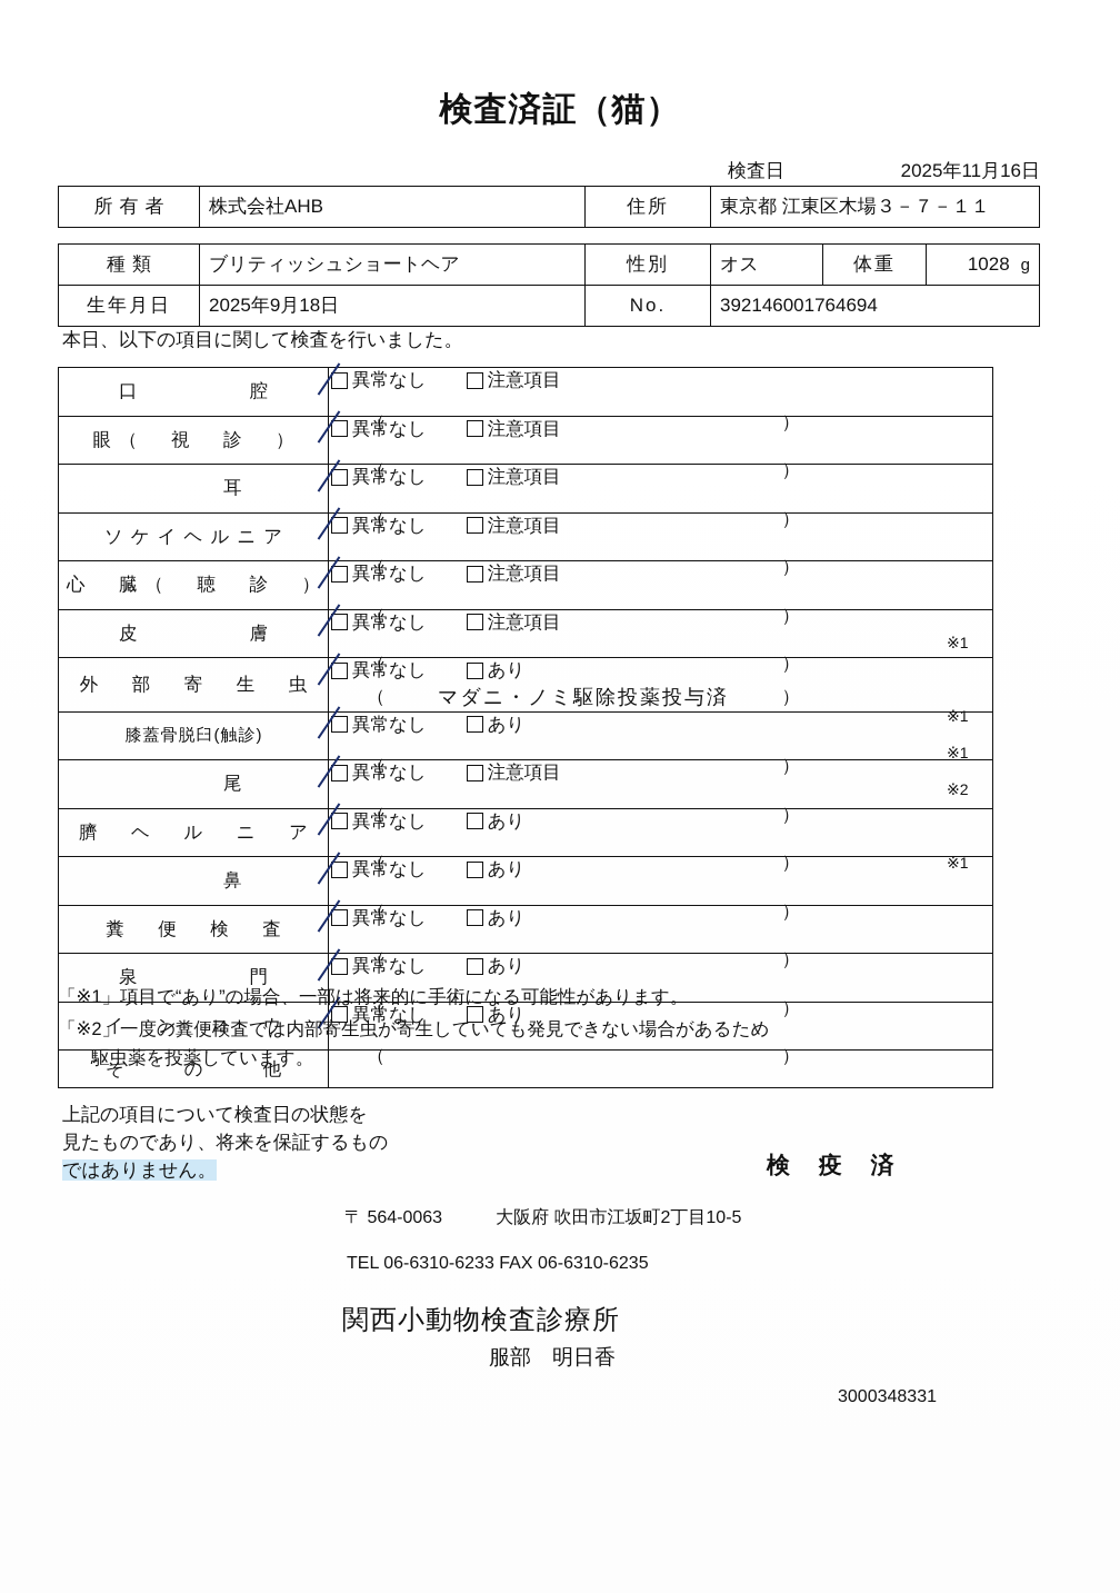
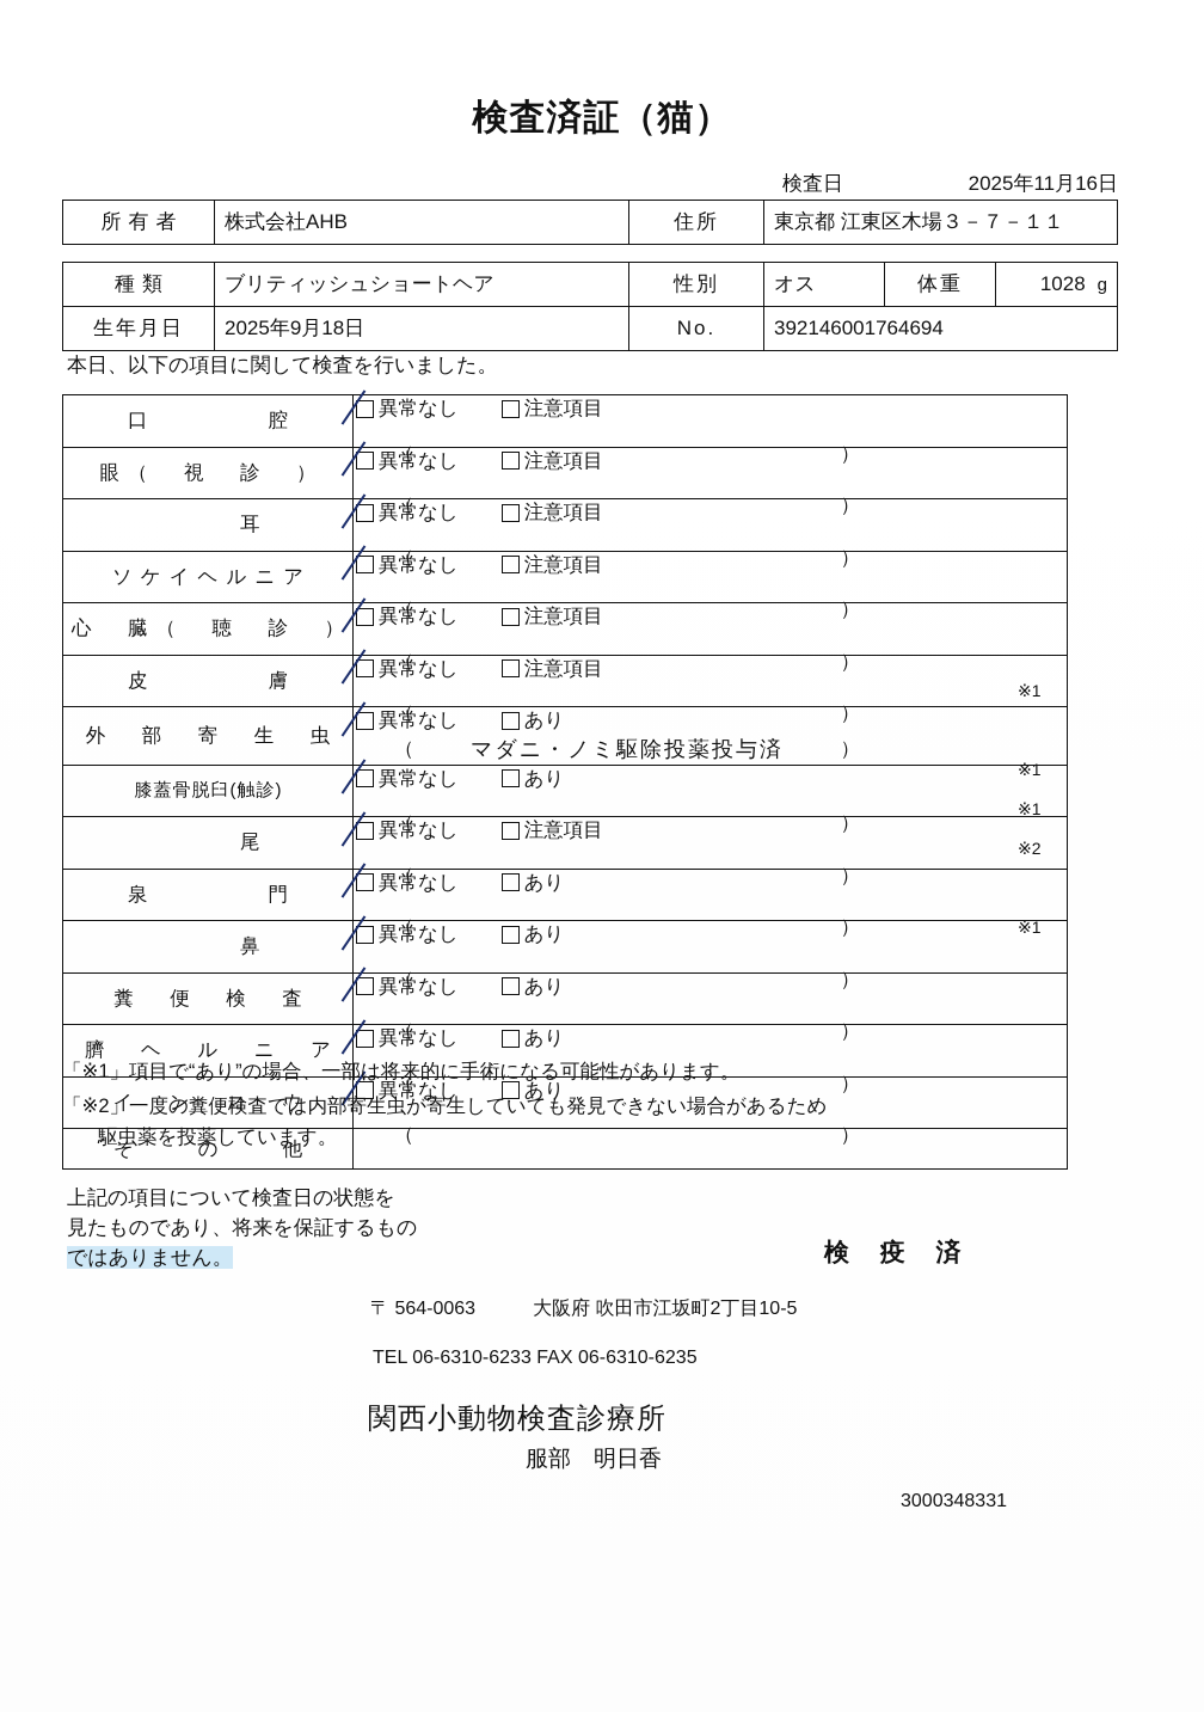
  検査済証（猫）
  検査日
  2025年11月16日
  所有者	株式会社AHB	住所	東京都 江東区木場３－７－１１
  種類	ブリティッシュショートヘア	性別	オス	体重	1028 g
  生年月日	2025年9月18日	No.	392146001764694
  本日、以下の項目に関して検査を行いました。
  口 腔	異常なし 注意項目（ ）
  眼（ 視 診 ）	異常なし 注意項目（ ）
  耳	異常なし 注意項目（ ）
  ソケイヘルニア	異常なし 注意項目（ ）
  心 臓（ 聴 診 ）	異常なし 注意項目（ ）
  皮 膚	異常なし 注意項目（ ）
  外 部 寄 生 虫	異常なし あり（ マダニ・ノミ駆除投薬投与済 ）
  膝蓋骨脱臼(触診)	異常なし あり（ ）
  尾	異常なし 注意項目（ ）
- 臍 ヘ ル ニ ア	異常なし あり（ ）
+ 泉 門	異常なし あり（ ）
  鼻	異常なし あり（ ）
  糞 便 検 査	異常なし あり（ ）
- 泉 門	異常なし あり（ ）
+ 臍 ヘ ル ニ ア	異常なし あり（ ）
  イ ン コ ウ	異常なし あり（ ）
  そ の 他
  「※1」項目で“あり”の場合、一部は将来的に手術になる可能性があります。
  「※2」一度の糞便検査では内部寄生虫が寄生していても発見できない場合があるため
  駆虫薬を投薬しています。
  上記の項目について検査日の状態を
  見たものであり、将来を保証するもの
  ではありません。
  検 疫 済
  〒 564-0063 大阪府 吹田市江坂町2丁目10-5
  TEL 06-6310-6233 FAX 06-6310-6235
  関西小動物検査診療所
  服部 明日香
  3000348331
  ※1
  ※1
  ※1
  ※2
  ※1
